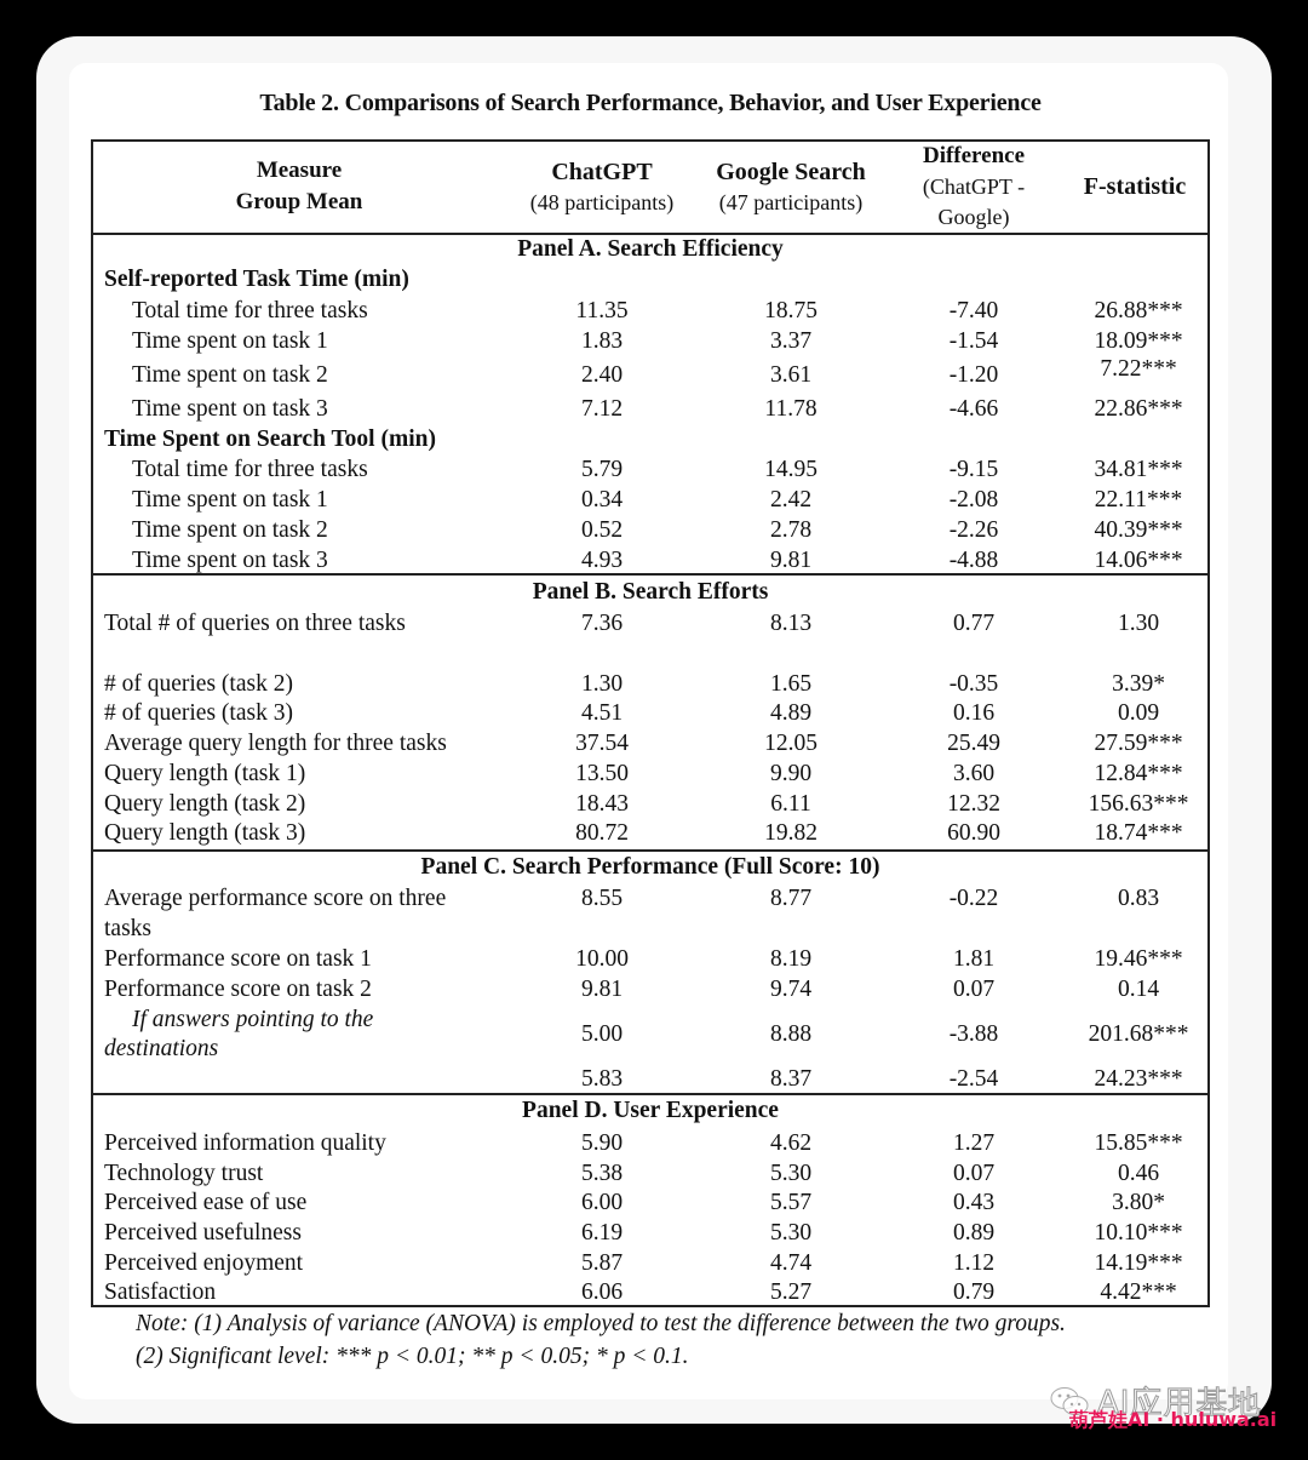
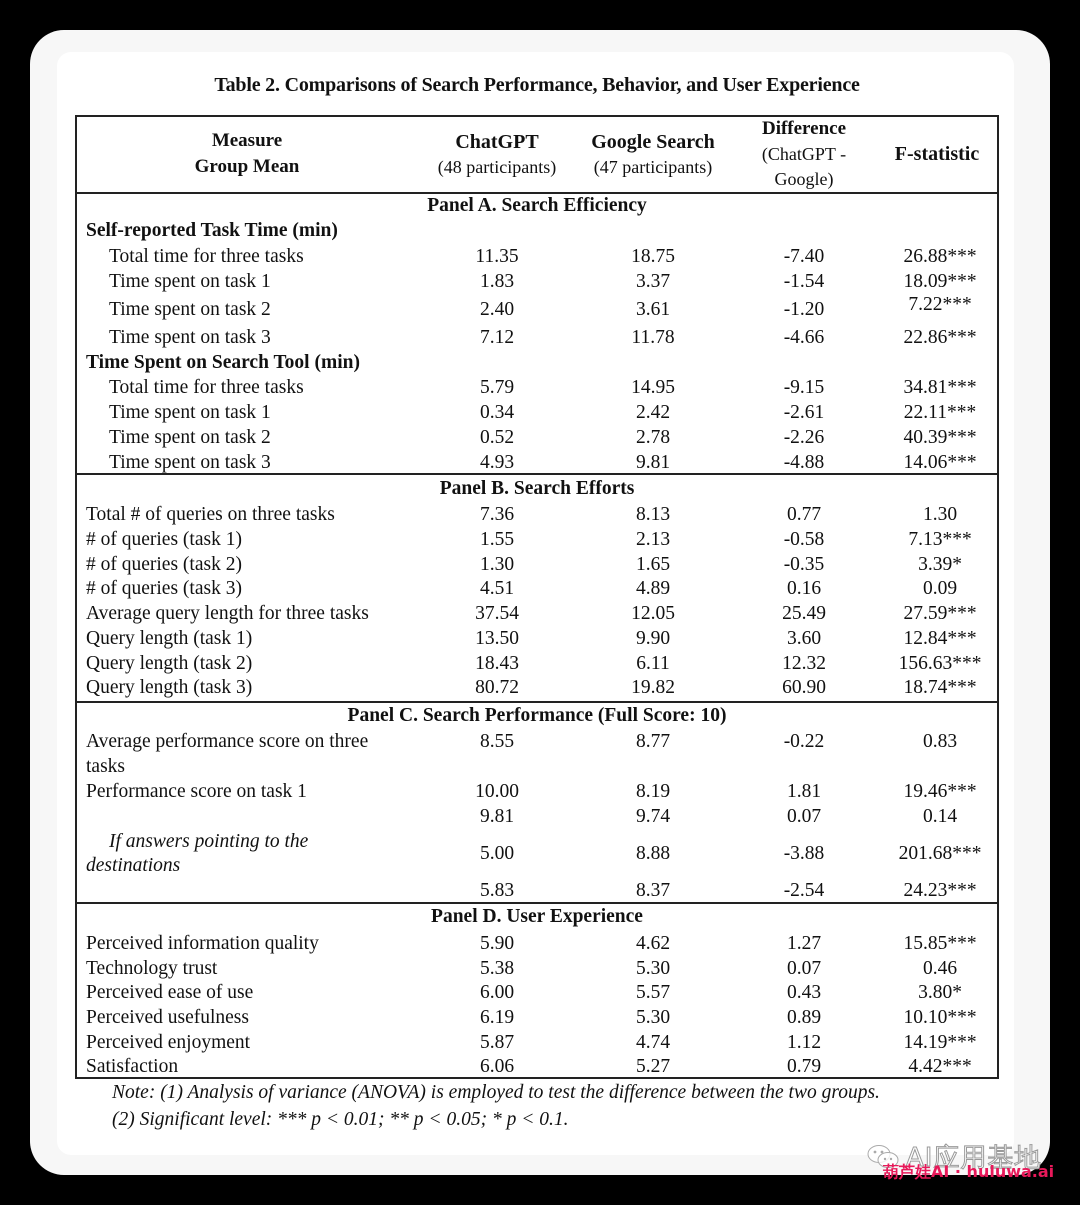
  Table 2. Comparisons of Search Performance, Behavior, and User Experience
  Measure
  Group Mean
  ChatGPT
  (48 participants)
  Google Search
  (47 participants)
  Difference
  (ChatGPT -
  Google)
  F-statistic
  Panel A. Search Efficiency
  Self-reported Task Time (min)
  Total time for three tasks
  11.35
  18.75
  -7.40
  26.88***
  Time spent on task 1
  1.83
  3.37
  -1.54
  18.09***
  Time spent on task 2
  2.40
  3.61
  -1.20
  7.22***
  Time spent on task 3
  7.12
  11.78
  -4.66
  22.86***
  Time Spent on Search Tool (min)
  Total time for three tasks
  5.79
  14.95
  -9.15
  34.81***
  Time spent on task 1
  0.34
  2.42
- -2.08
+ -2.61
  22.11***
  Time spent on task 2
  0.52
  2.78
  -2.26
  40.39***
  Time spent on task 3
  4.93
  9.81
  -4.88
  14.06***
  Panel B. Search Efforts
  Total # of queries on three tasks
  7.36
  8.13
  0.77
  1.30
+ # of queries (task 1)
+ 1.55
+ 2.13
+ -0.58
+ 7.13***
  # of queries (task 2)
  1.30
  1.65
  -0.35
  3.39*
  # of queries (task 3)
  4.51
  4.89
  0.16
  0.09
  Average query length for three tasks
  37.54
  12.05
  25.49
  27.59***
  Query length (task 1)
  13.50
  9.90
  3.60
  12.84***
  Query length (task 2)
  18.43
  6.11
  12.32
  156.63***
  Query length (task 3)
  80.72
  19.82
  60.90
  18.74***
  Panel C. Search Performance (Full Score: 10)
  Average performance score on three
  8.55
  8.77
  -0.22
  0.83
  tasks
  Performance score on task 1
  10.00
  8.19
  1.81
  19.46***
- Performance score on task 2
  9.81
  9.74
  0.07
  0.14
  If answers pointing to the
  5.00
  8.88
  -3.88
  201.68***
  destinations
  5.83
  8.37
  -2.54
  24.23***
  Panel D. User Experience
  Perceived information quality
  5.90
  4.62
  1.27
  15.85***
  Technology trust
  5.38
  5.30
  0.07
  0.46
  Perceived ease of use
  6.00
  5.57
  0.43
  3.80*
  Perceived usefulness
  6.19
  5.30
  0.89
  10.10***
  Perceived enjoyment
  5.87
  4.74
  1.12
  14.19***
  Satisfaction
  6.06
  5.27
  0.79
  4.42***
  Note: (1) Analysis of variance (ANOVA) is employed to test the difference between the two groups.
  (2) Significant level: *** p < 0.01; ** p < 0.05; * p < 0.1.
  AI应用基地
  葫芦娃AI · huluwa.ai
